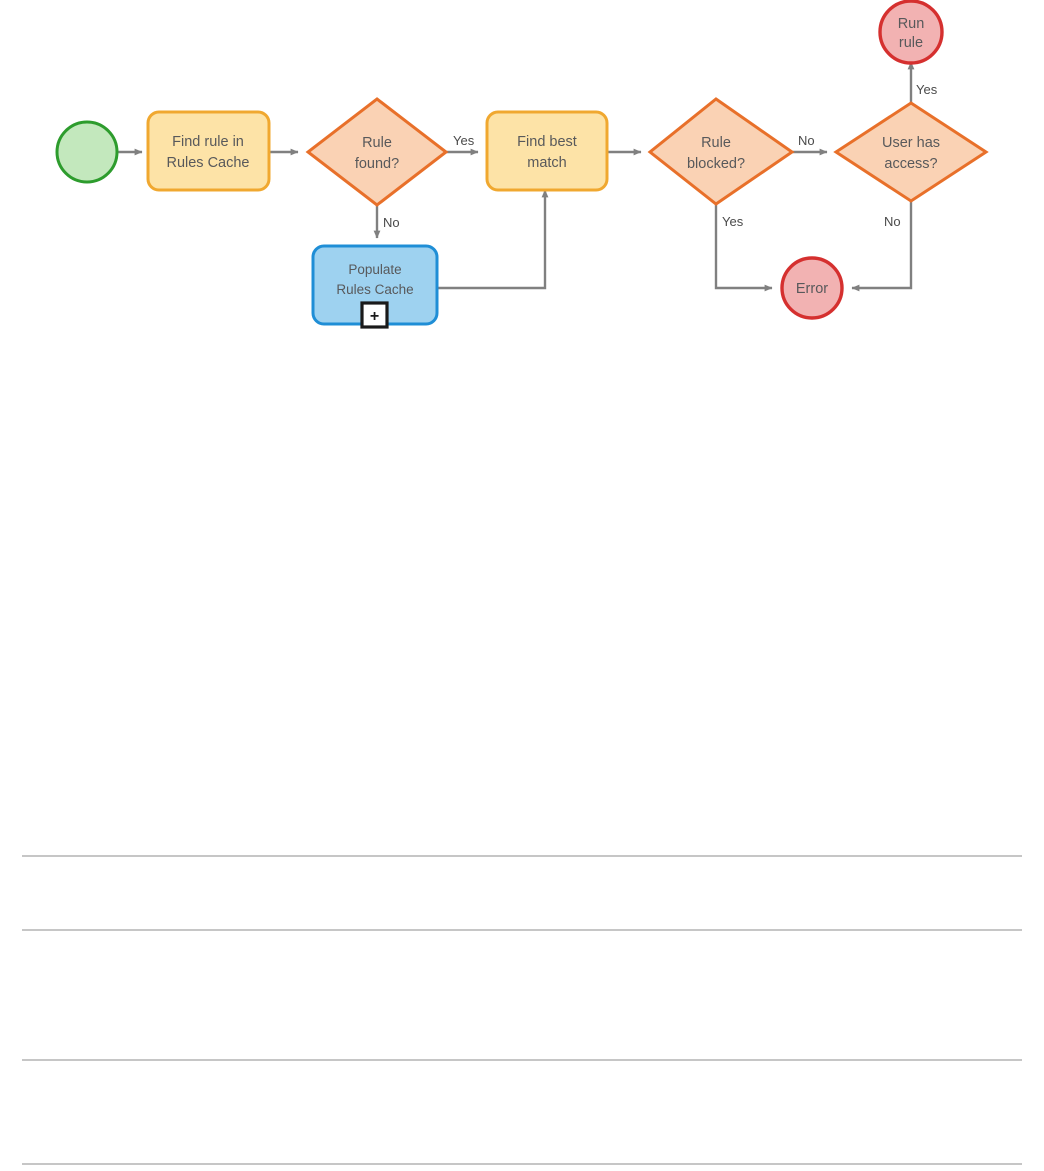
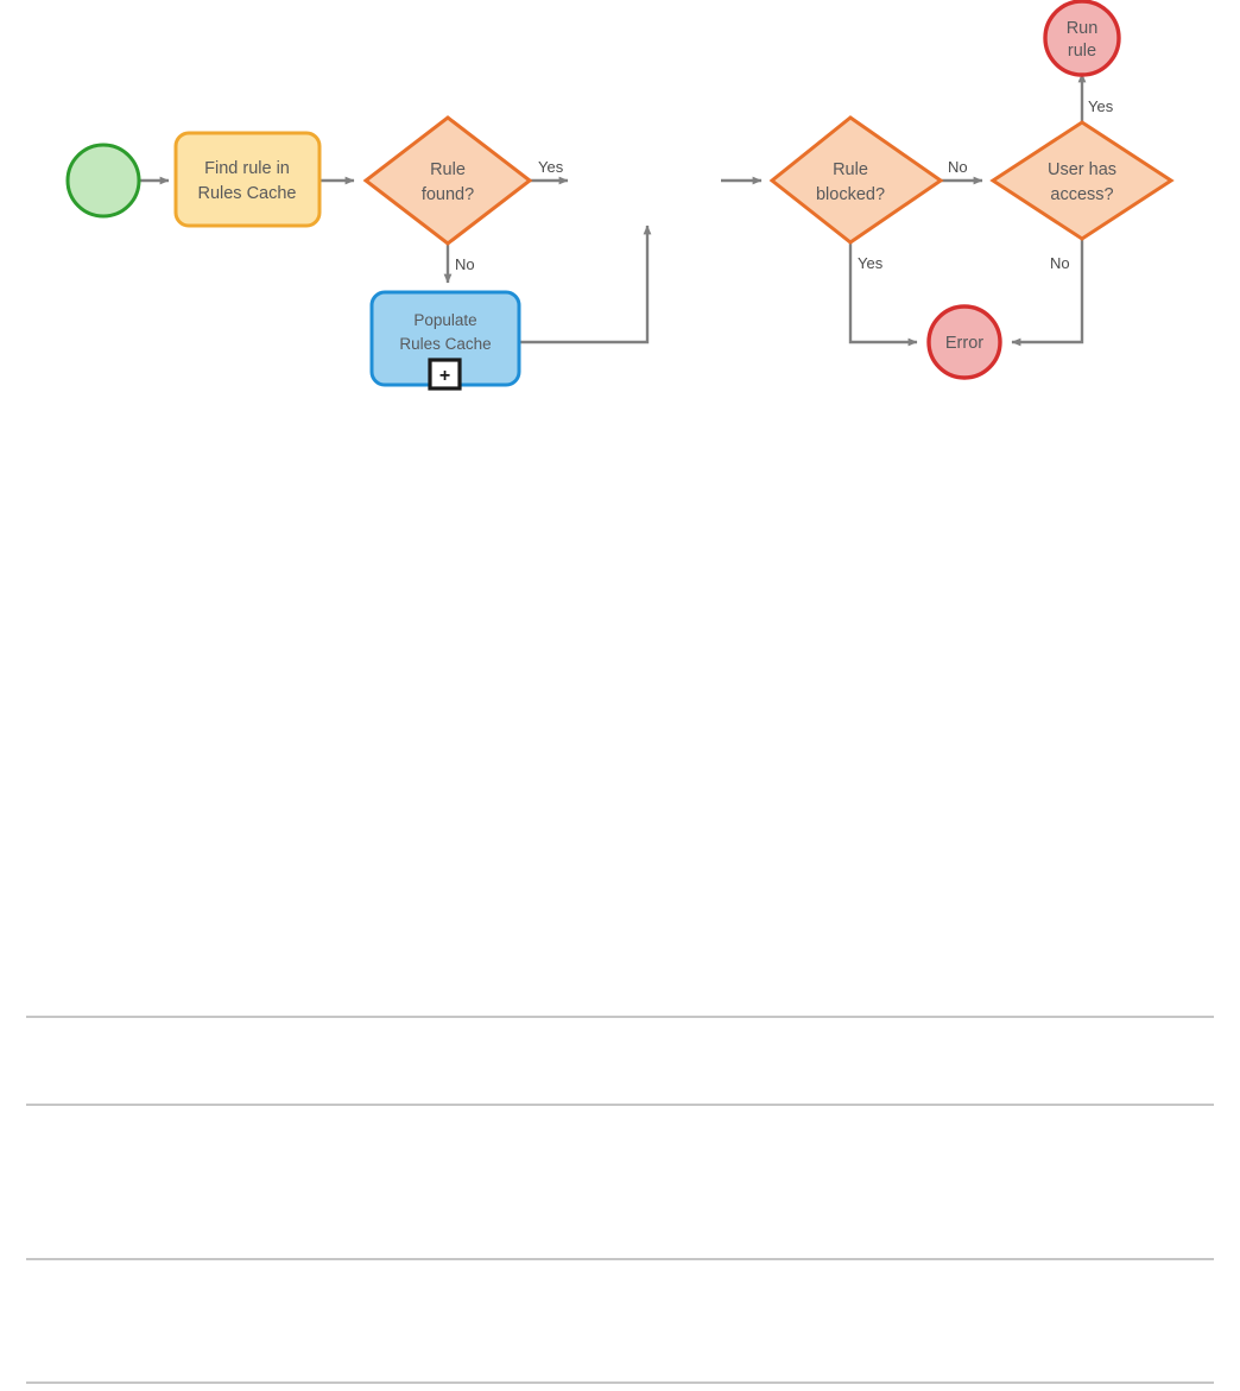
  Yes
  No
  No
  Yes
  Yes
  No
  Find rule in
  Rules Cache
  Rule
  found?
  Populate
  Rules Cache
  +
- Find best
- match
  Rule
  blocked?
  User has
  access?
  Run
  rule
  Error
